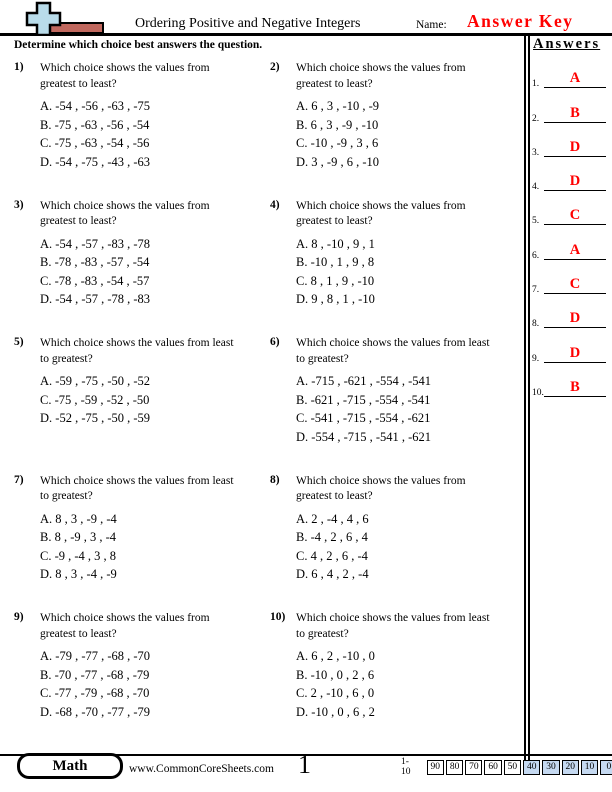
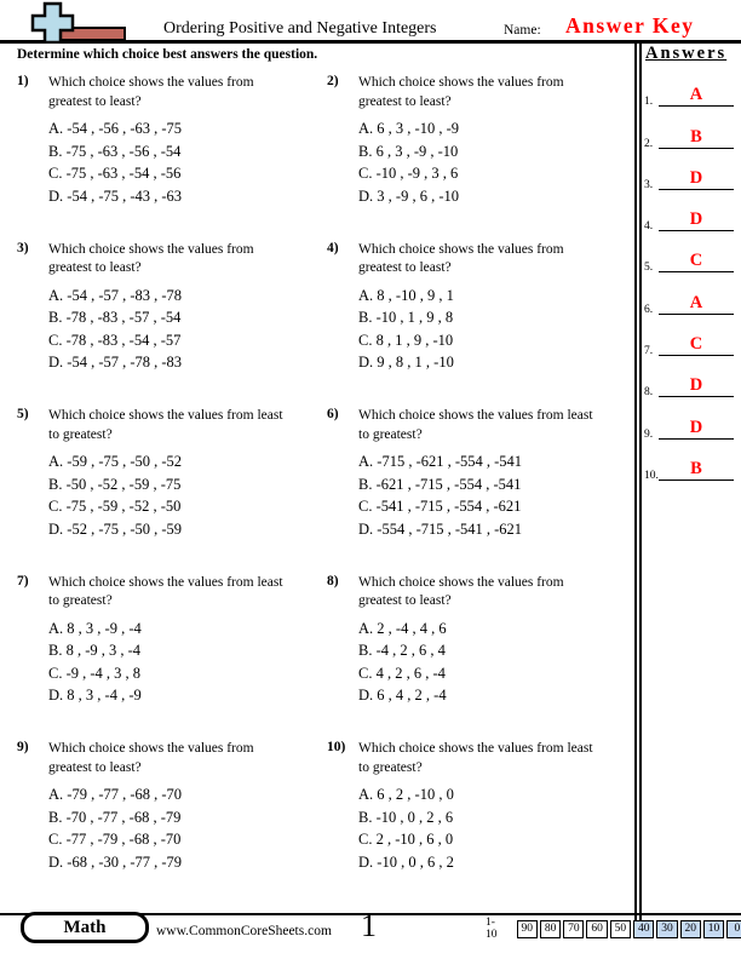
  Ordering Positive and Negative Integers
  Name:
  Answer Key
  Determine which choice best answers the question.
  1)
  Which choice shows the values from
  greatest to least?
  A. -54 , -56 , -63 , -75
  B. -75 , -63 , -56 , -54
  C. -75 , -63 , -54 , -56
  D. -54 , -75 , -43 , -63
  2)
  Which choice shows the values from
  greatest to least?
  A. 6 , 3 , -10 , -9
  B. 6 , 3 , -9 , -10
  C. -10 , -9 , 3 , 6
  D. 3 , -9 , 6 , -10
  3)
  Which choice shows the values from
  greatest to least?
  A. -54 , -57 , -83 , -78
  B. -78 , -83 , -57 , -54
  C. -78 , -83 , -54 , -57
  D. -54 , -57 , -78 , -83
  4)
  Which choice shows the values from
  greatest to least?
  A. 8 , -10 , 9 , 1
  B. -10 , 1 , 9 , 8
  C. 8 , 1 , 9 , -10
  D. 9 , 8 , 1 , -10
  5)
  Which choice shows the values from least
  to greatest?
  A. -59 , -75 , -50 , -52
+ B. -50 , -52 , -59 , -75
  C. -75 , -59 , -52 , -50
  D. -52 , -75 , -50 , -59
  6)
  Which choice shows the values from least
  to greatest?
  A. -715 , -621 , -554 , -541
  B. -621 , -715 , -554 , -541
  C. -541 , -715 , -554 , -621
  D. -554 , -715 , -541 , -621
  7)
  Which choice shows the values from least
  to greatest?
  A. 8 , 3 , -9 , -4
  B. 8 , -9 , 3 , -4
  C. -9 , -4 , 3 , 8
  D. 8 , 3 , -4 , -9
  8)
  Which choice shows the values from
  greatest to least?
  A. 2 , -4 , 4 , 6
  B. -4 , 2 , 6 , 4
  C. 4 , 2 , 6 , -4
  D. 6 , 4 , 2 , -4
  9)
  Which choice shows the values from
  greatest to least?
  A. -79 , -77 , -68 , -70
  B. -70 , -77 , -68 , -79
  C. -77 , -79 , -68 , -70
- D. -68 , -70 , -77 , -79
+ D. -68 , -30 , -77 , -79
  10)
  Which choice shows the values from least
  to greatest?
  A. 6 , 2 , -10 , 0
  B. -10 , 0 , 2 , 6
  C. 2 , -10 , 6 , 0
  D. -10 , 0 , 6 , 2
  Answers
  1.
  A
  2.
  B
  3.
  D
  4.
  D
  5.
  C
  6.
  A
  7.
  C
  8.
  D
  9.
  D
  10.
  B
  Math
  www.CommonCoreSheets.com
  1
  1-10
  90
  80
  70
  60
  50
  40
  30
  20
  10
  0
